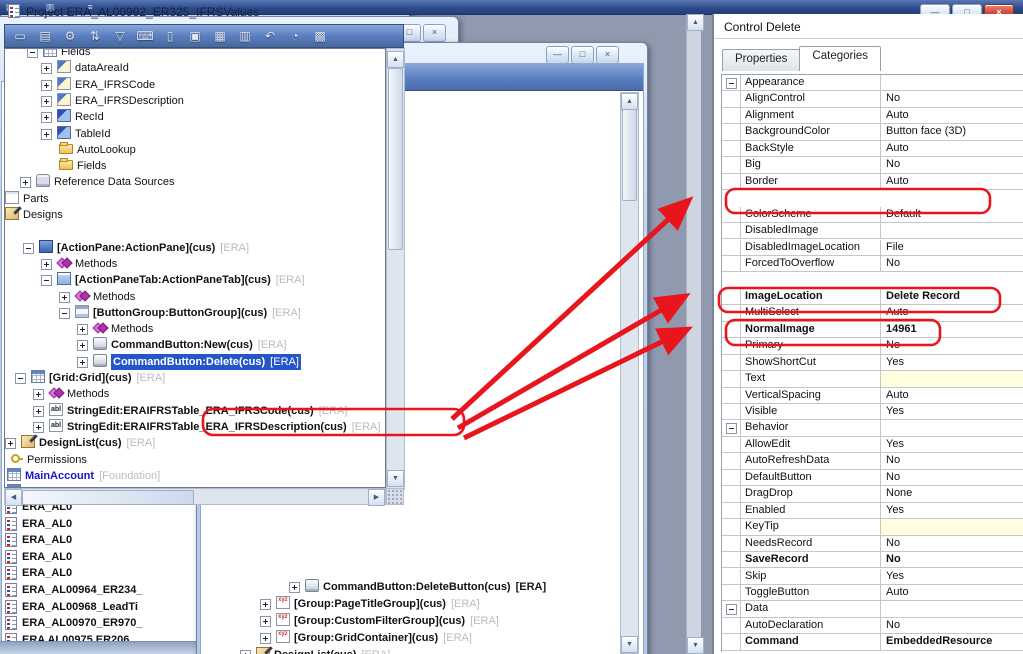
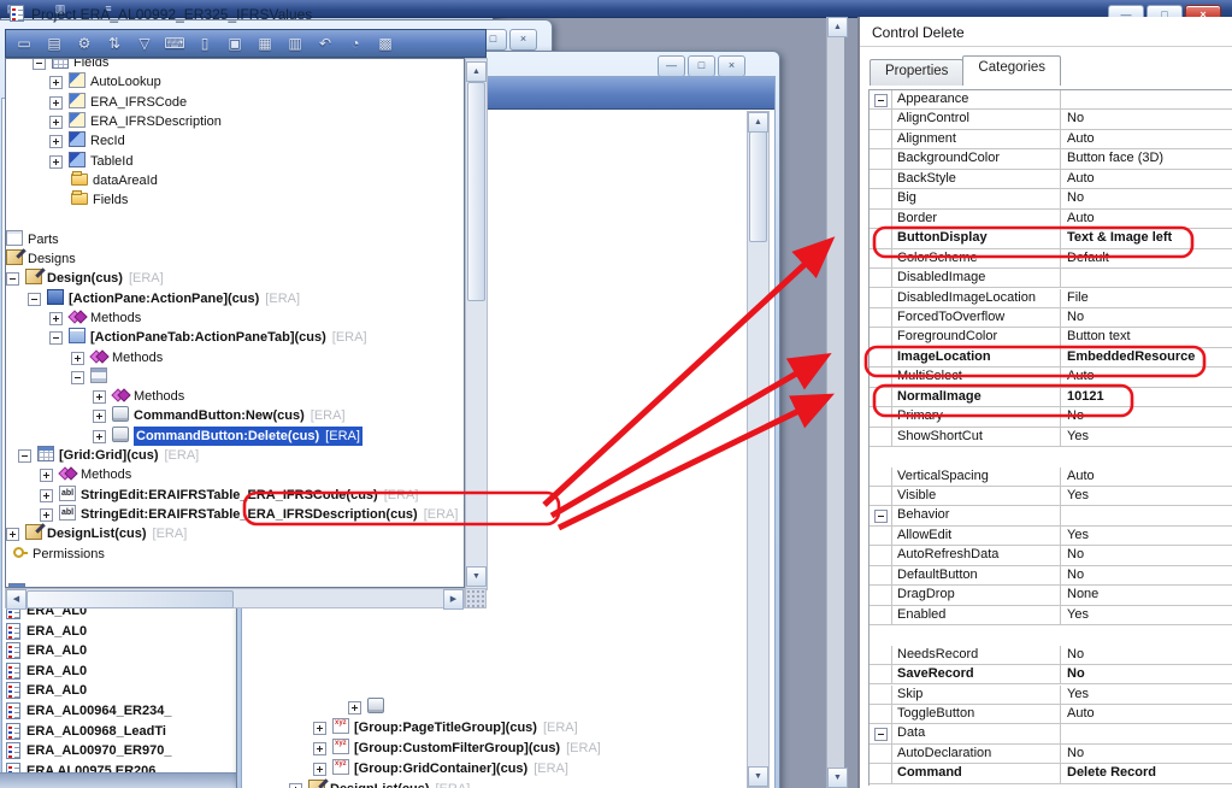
  ▥
  ≡
  □
  ×
  ERA_AL0
  ERA_AL0
  ERA_AL0
  ERA_AL0
  ERA_AL0
  ERA_AL00964_ER234_
  ERA_AL00968_LeadTi
  ERA_AL00970_ER970_
  ERA AL00975 ER206
  —
  □
  ×
- CommandButton:DeleteButton(cus) [ERA]
  [Group:PageTitleGroup](cus) [ERA]
  [Group:CustomFilterGroup](cus) [ERA]
  [Group:GridContainer](cus) [ERA]
  Project ERA_AL00992_ER325_IFRSValues
  —
  □
  ×
  ▭
  ▤
  ⚙
  ⇅
  ▽
  ⌨
  ▯
  ▣
  ▦
  ▥
  ↶
  ◔
  ▩
  Fields
- dataAreaId
+ AutoLookup
  ERA_IFRSCode
  ERA_IFRSDescription
  RecId
  TableId
- AutoLookup
+ dataAreaId
  Fields
- Reference Data Sources
  Parts
  Designs
+ Design(cus) [ERA]
  [ActionPane:ActionPane](cus) [ERA]
  Methods
  [ActionPaneTab:ActionPaneTab](cus) [ERA]
  Methods
- [ButtonGroup:ButtonGroup](cus) [ERA]
  Methods
  CommandButton:New(cus) [ERA]
  CommandButton:Delete(cus) [ERA]
  [Grid:Grid](cus) [ERA]
  Methods
  StringEdit:ERAIFRSTable_RA_IFRSCode(cus) [ERA]
  StringEdit:ERAIFRSTableERA_IFRSDescription(cus) [ERA]
  DesignList(cus) [ERA]
  Permissions
- MainAccount [Foundation]
  Control Delete
  Properties
  Categories
  Appearance
  AlignControl
  No
  Alignment
  Auto
  BackgroundColor
  Button face (3D)
  BackStyle
  Auto
  Big
  No
  Border
  Auto
+ ButtonDisplay
+ Text & Image left
  DisabledImage
  DisabledImageLocation
  File
  ForcedToOverflow
  No
+ ForegroundColor
+ Button text
  ImageLocation
- Delete Record
+ EmbeddedResource
  NormalImage
- 14961
+ 10121
  ShowShortCut
  Yes
- Text
  VerticalSpacing
  Auto
  Visible
  Yes
  Behavior
  AllowEdit
  Yes
  AutoRefreshData
  No
  DefaultButton
  No
  DragDrop
  None
  Enabled
  Yes
- KeyTip
  NeedsRecord
  No
  SaveRecord
  No
  Skip
  Yes
  ToggleButton
  Auto
  Data
  AutoDeclaration
  No
  Command
- EmbeddedResource
+ Delete Record
